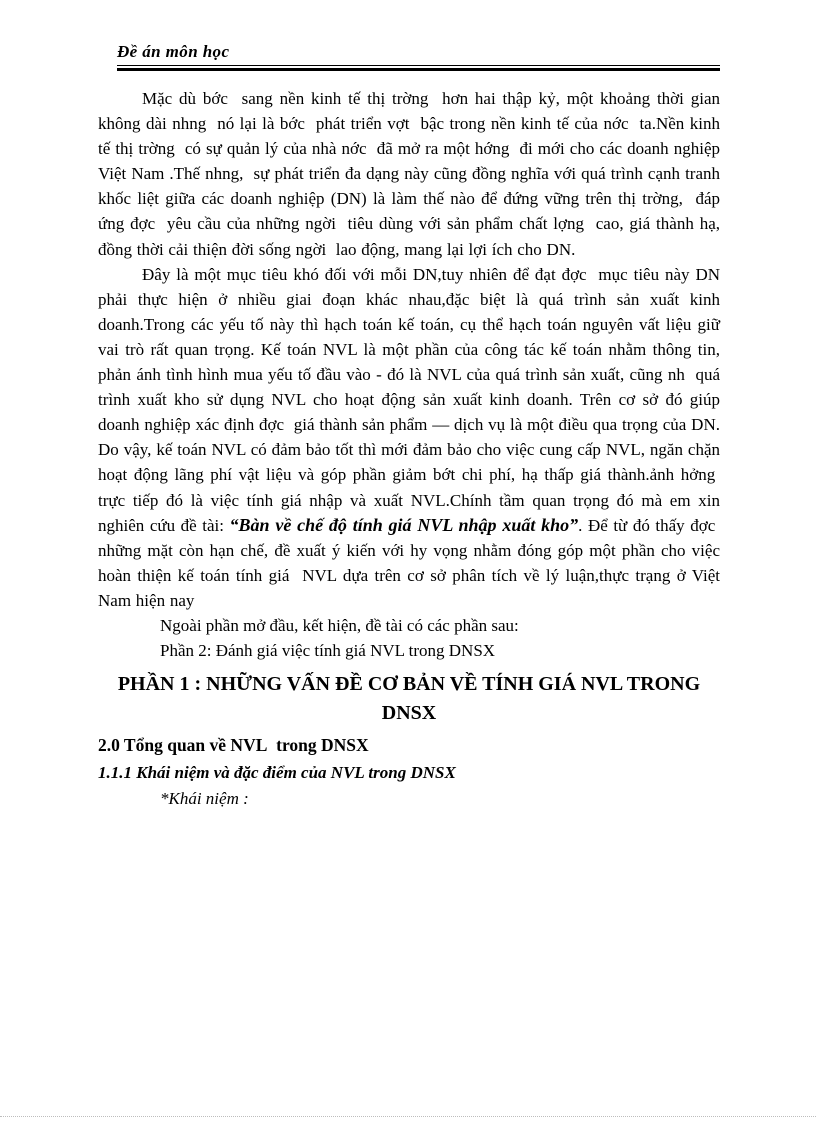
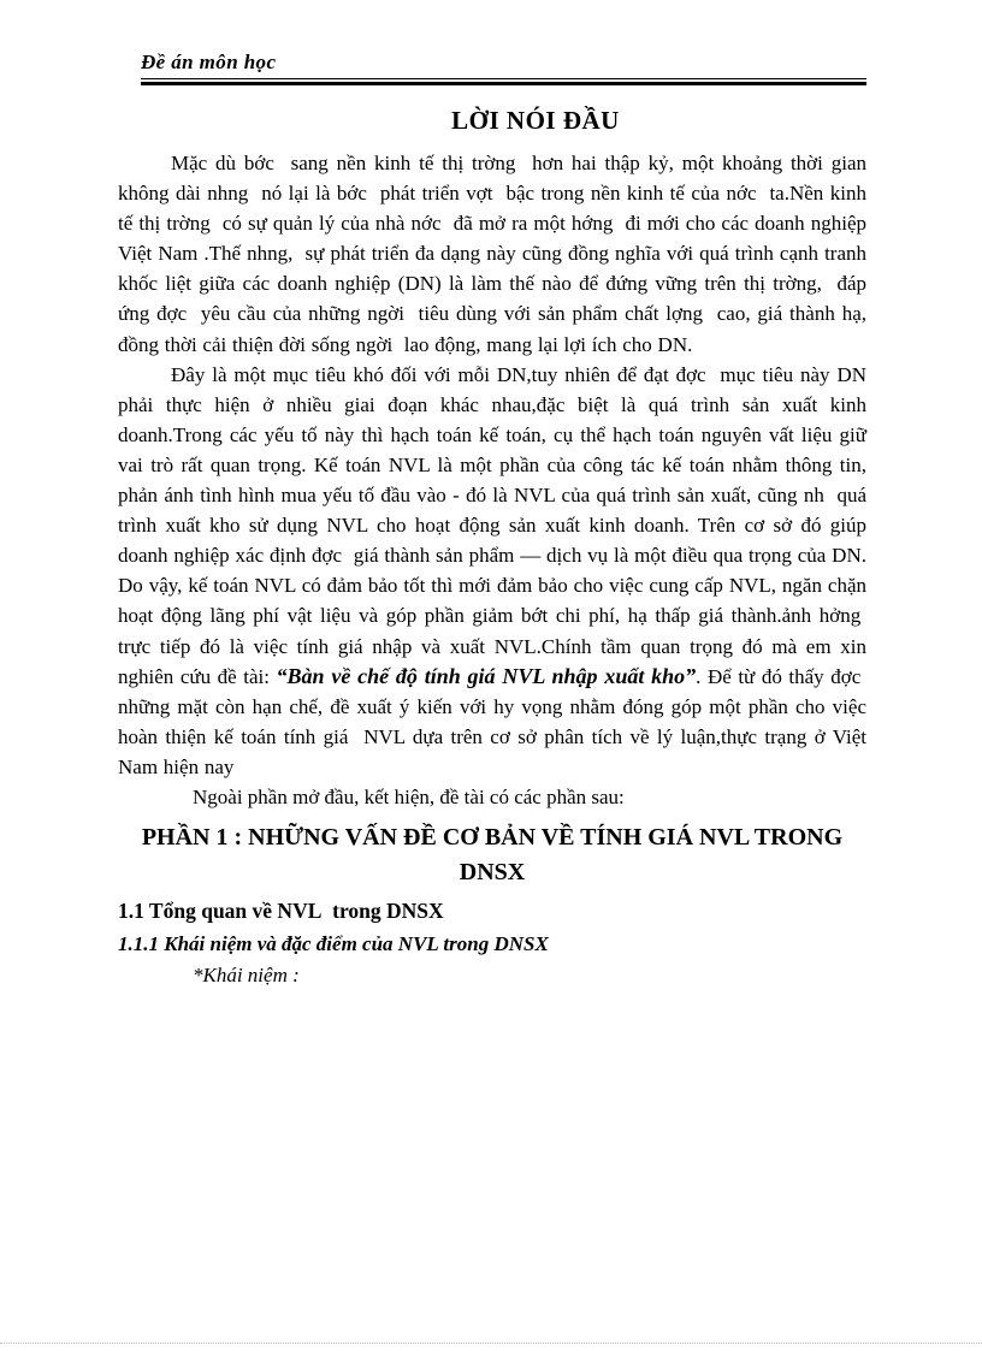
  Đề án môn học
+ LỜI NÓI ĐẦU
  Mặc dù bớc sang nền kinh tế thị trờng hơn hai thập kỷ, một khoảng thời gian không dài nhng nó lại là bớc phát triển vợt bậc trong nền kinh tế của nớc ta.Nền kinh tế thị trờng có sự quản lý của nhà nớc đã mở ra một hớng đi mới cho các doanh nghiệp Việt Nam .Thế nhng, sự phát triển đa dạng này cũng đồng nghĩa với quá trình cạnh tranh khốc liệt giữa các doanh nghiệp (DN) là làm thế nào để đứng vững trên thị trờng, đáp ứng đợc yêu cầu của những ngời tiêu dùng với sản phẩm chất lợng cao, giá thành hạ, đồng thời cải thiện đời sống ngời lao động, mang lại lợi ích cho DN.
  Đây là một mục tiêu khó đối với mỗi DN,tuy nhiên để đạt đợc mục tiêu này DN phải thực hiện ở nhiều giai đoạn khác nhau,đặc biệt là quá trình sản xuất kinh doanh.Trong các yếu tố này thì hạch toán kế toán, cụ thể hạch toán nguyên vất liệu giữ vai trò rất quan trọng. Kế toán NVL là một phần của công tác kế toán nhằm thông tin, phản ánh tình hình mua yếu tố đầu vào - đó là NVL của quá trình sản xuất, cũng nh quá trình xuất kho sử dụng NVL cho hoạt động sản xuất kinh doanh. Trên cơ sở đó giúp doanh nghiệp xác định đợc giá thành sản phẩm — dịch vụ là một điều qua trọng của DN. Do vậy, kế toán NVL có đảm bảo tốt thì mới đảm bảo cho việc cung cấp NVL, ngăn chặn hoạt động lãng phí vật liệu và góp phần giảm bớt chi phí, hạ thấp giá thành.ảnh hởng trực tiếp đó là việc tính giá nhập và xuất NVL.Chính tầm quan trọng đó mà em xin nghiên cứu đề tài: “Bàn về chế độ tính giá NVL nhập xuất kho”. Để từ đó thấy đợc những mặt còn hạn chế, đề xuất ý kiến với hy vọng nhằm đóng góp một phần cho việc hoàn thiện kế toán tính giá NVL dựa trên cơ sở phân tích về lý luận,thực trạng ở Việt Nam hiện nay
  Ngoài phần mở đầu, kết hiện, đề tài có các phần sau:
- Phần 2: Đánh giá việc tính giá NVL trong DNSX
  PHẦN 1 : NHỮNG VẤN ĐỀ CƠ BẢN VỀ TÍNH GIÁ NVL TRONG DNSX
- 2.0 Tổng quan về NVL trong DNSX
+ 1.1 Tổng quan về NVL trong DNSX
  1.1.1 Khái niệm và đặc điểm của NVL trong DNSX
  *Khái niệm :
